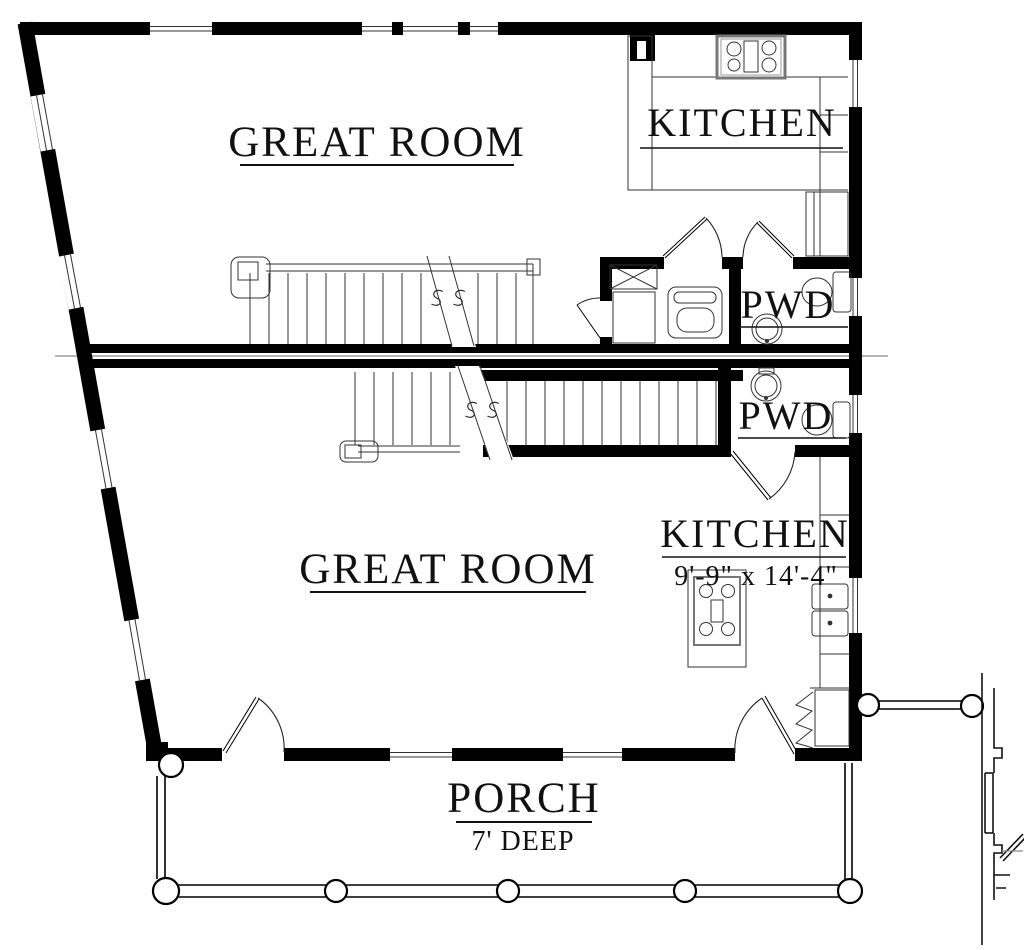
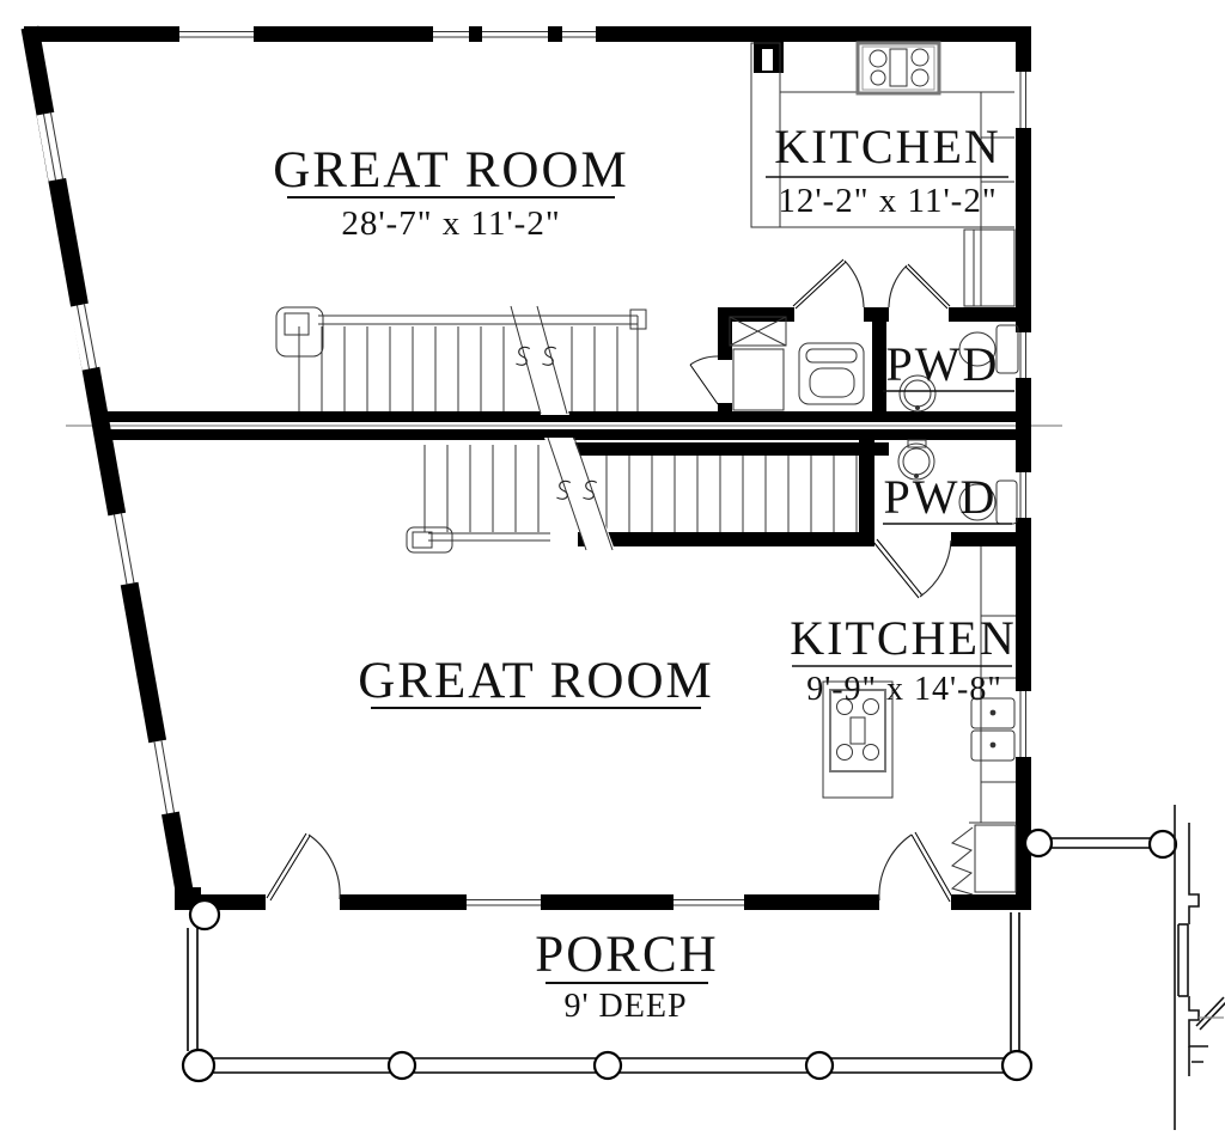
  GREAT ROOM
+ 28'-7" x 11'-2"
  KITCHEN
+ 12'-2" x 11'-2"
  PWD
  PWD
  GREAT ROOM
  KITCHEN
- 9'-9" x 14'-4"
+ 9'-9" x 14'-8"
  PORCH
- 7' DEEP
+ 9' DEEP
